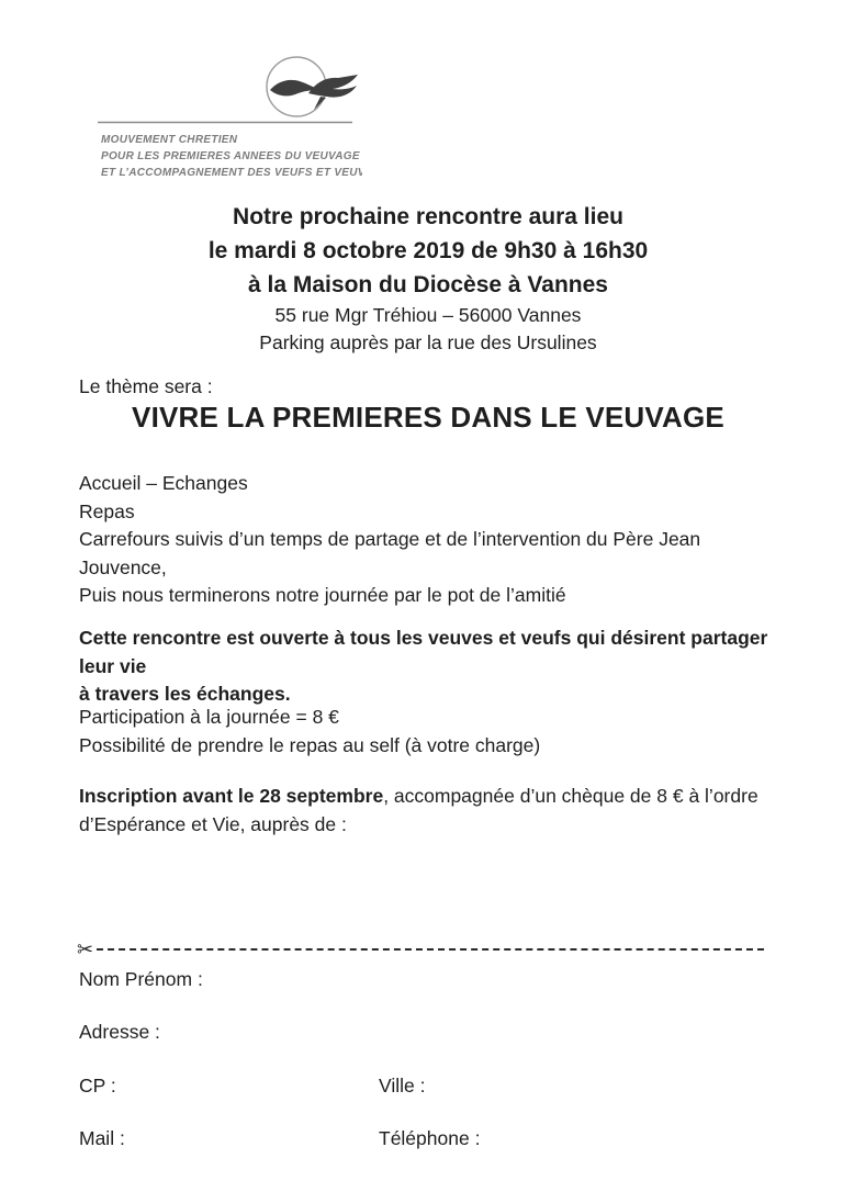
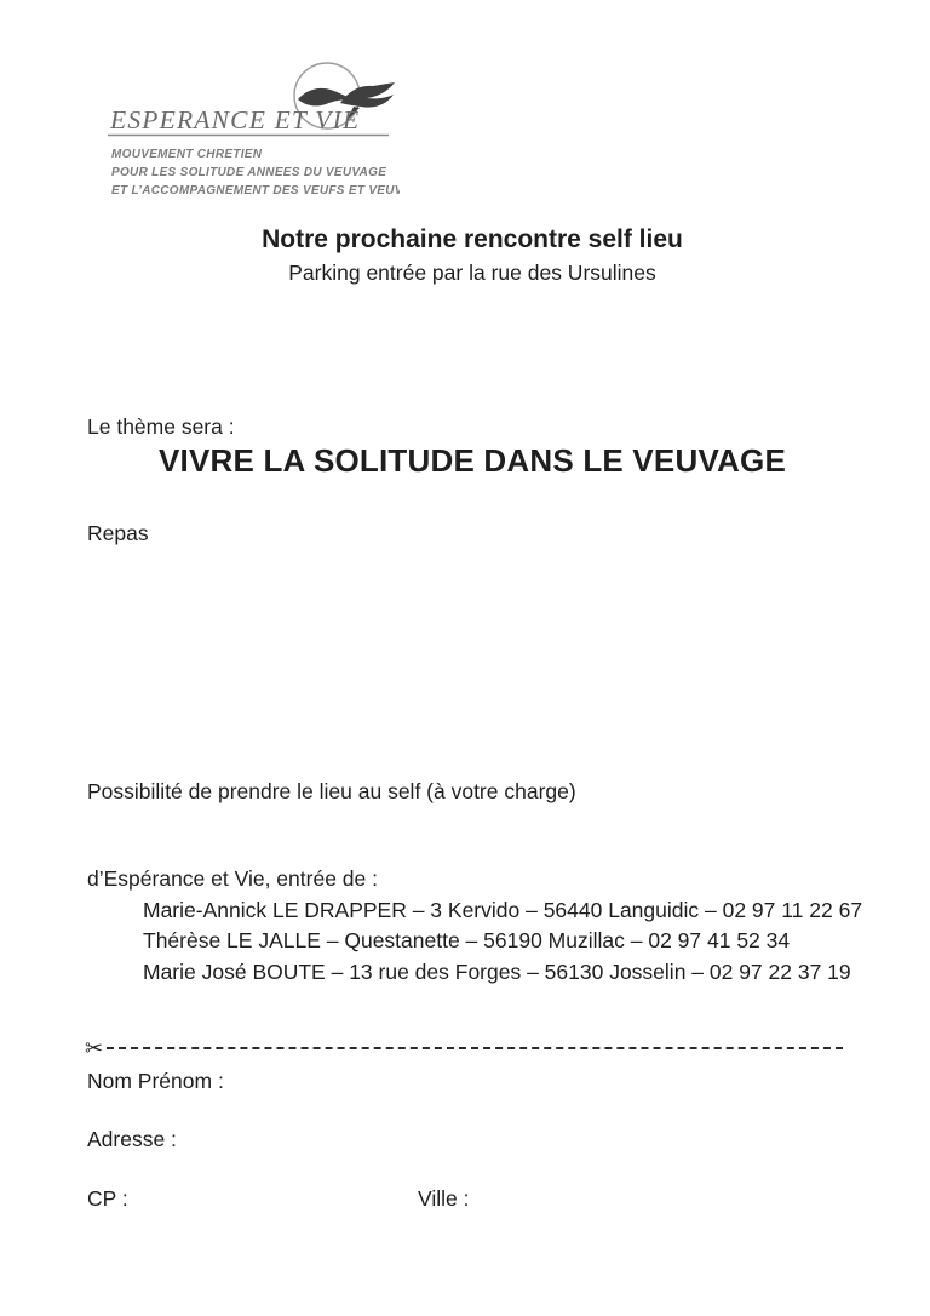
+ ESPERANCE ET VIE
  MOUVEMENT CHRETIEN
- POUR LES PREMIERES ANNEES DU VEUVAGE
+ POUR LES SOLITUDE ANNEES DU VEUVAGE
  ET L’ACCOMPAGNEMENT DES VEUFS ET VEUV
- Notre prochaine rencontre aura lieu
+ Notre prochaine rencontre self lieu
- le mardi 8 octobre 2019 de 9h30 à 16h30
- à la Maison du Diocèse à Vannes
- 55 rue Mgr Tréhiou – 56000 Vannes
- Parking auprès par la rue des Ursulines
+ Parking entrée par la rue des Ursulines
  Le thème sera :
- VIVRE LA PREMIERES DANS LE VEUVAGE
+ VIVRE LA SOLITUDE DANS LE VEUVAGE
- Accueil – Echanges
  Repas
- Carrefours suivis d’un temps de partage et de l’intervention du Père Jean Jouvence,
- Puis nous terminerons notre journée par le pot de l’amitié
- Cette rencontre est ouverte à tous les veuves et veufs qui désirent partager leur vie
- à travers les échanges.
- Participation à la journée = 8 €
- Possibilité de prendre le repas au self (à votre charge)
+ Possibilité de prendre le lieu au self (à votre charge)
- Inscription avant le 28 septembre, accompagnée d’un chèque de 8 € à l’ordre
- d’Espérance et Vie, auprès de :
+ d’Espérance et Vie, entrée de :
+ Marie-Annick LE DRAPPER – 3 Kervido – 56440 Languidic – 02 97 11 22 67
+ Thérèse LE JALLE – Questanette – 56190 Muzillac – 02 97 41 52 34
+ Marie José BOUTE – 13 rue des Forges – 56130 Josselin – 02 97 22 37 19
  ✂
  Nom Prénom :
  Adresse :
  CP :
  Ville :
- Mail :
- Téléphone :
